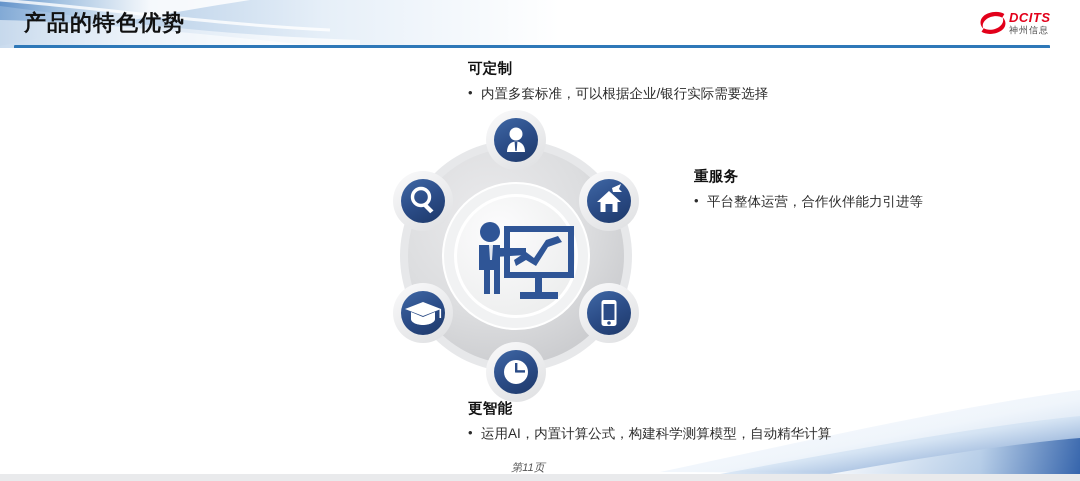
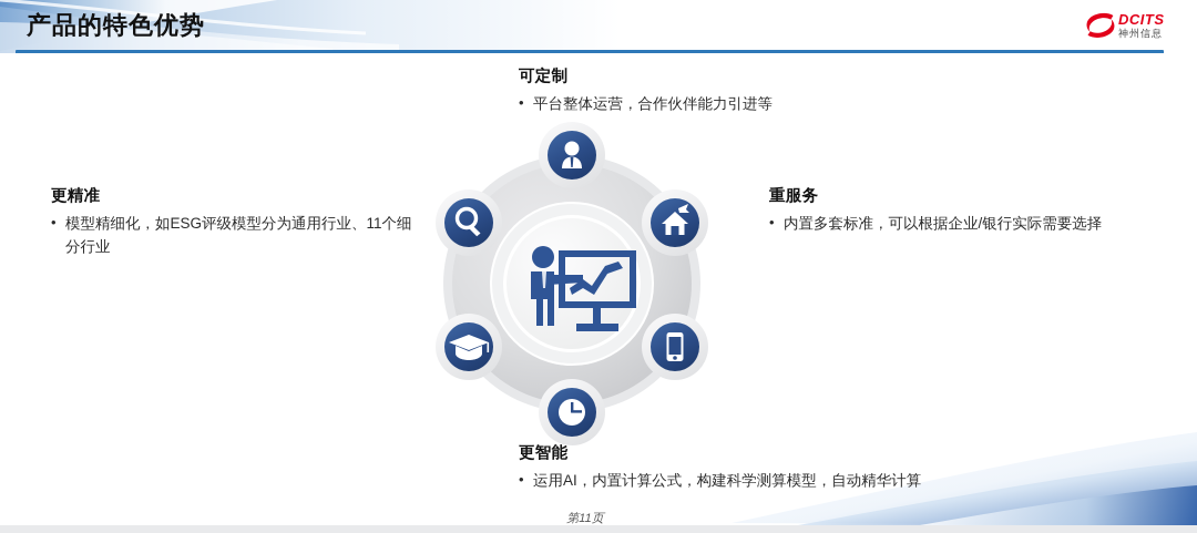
  产品的特色优势
  DCITS
  神州信息
  可定制
- 内置多套标准，可以根据企业/银行实际需要选择
+ 平台整体运营，合作伙伴能力引进等
+ 更精准
+ 模型精细化，如ESG评级模型分为通用行业、11个细分行业
  重服务
- 平台整体运营，合作伙伴能力引进等
+ 内置多套标准，可以根据企业/银行实际需要选择
  更智能
  运用AI，内置计算公式，构建科学测算模型，自动精华计算
  第11页
